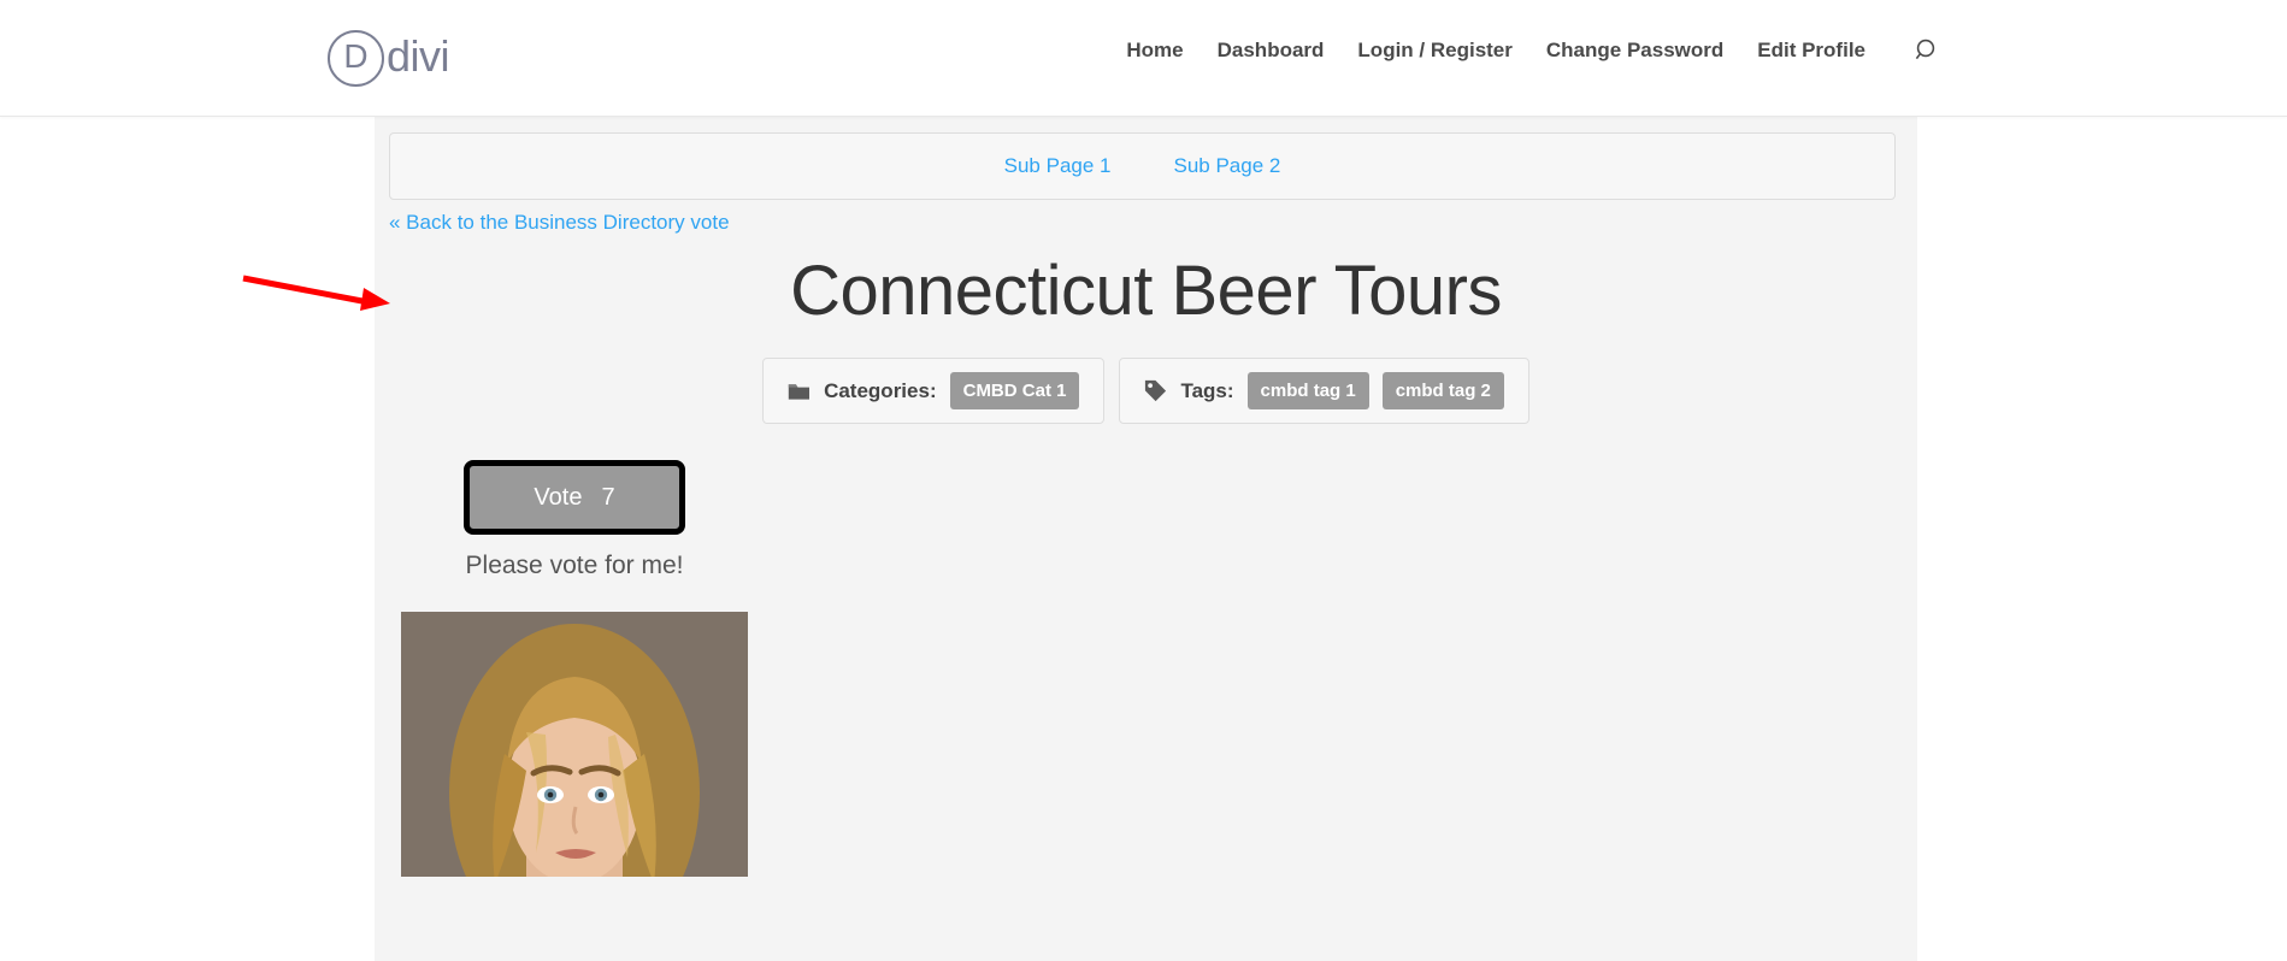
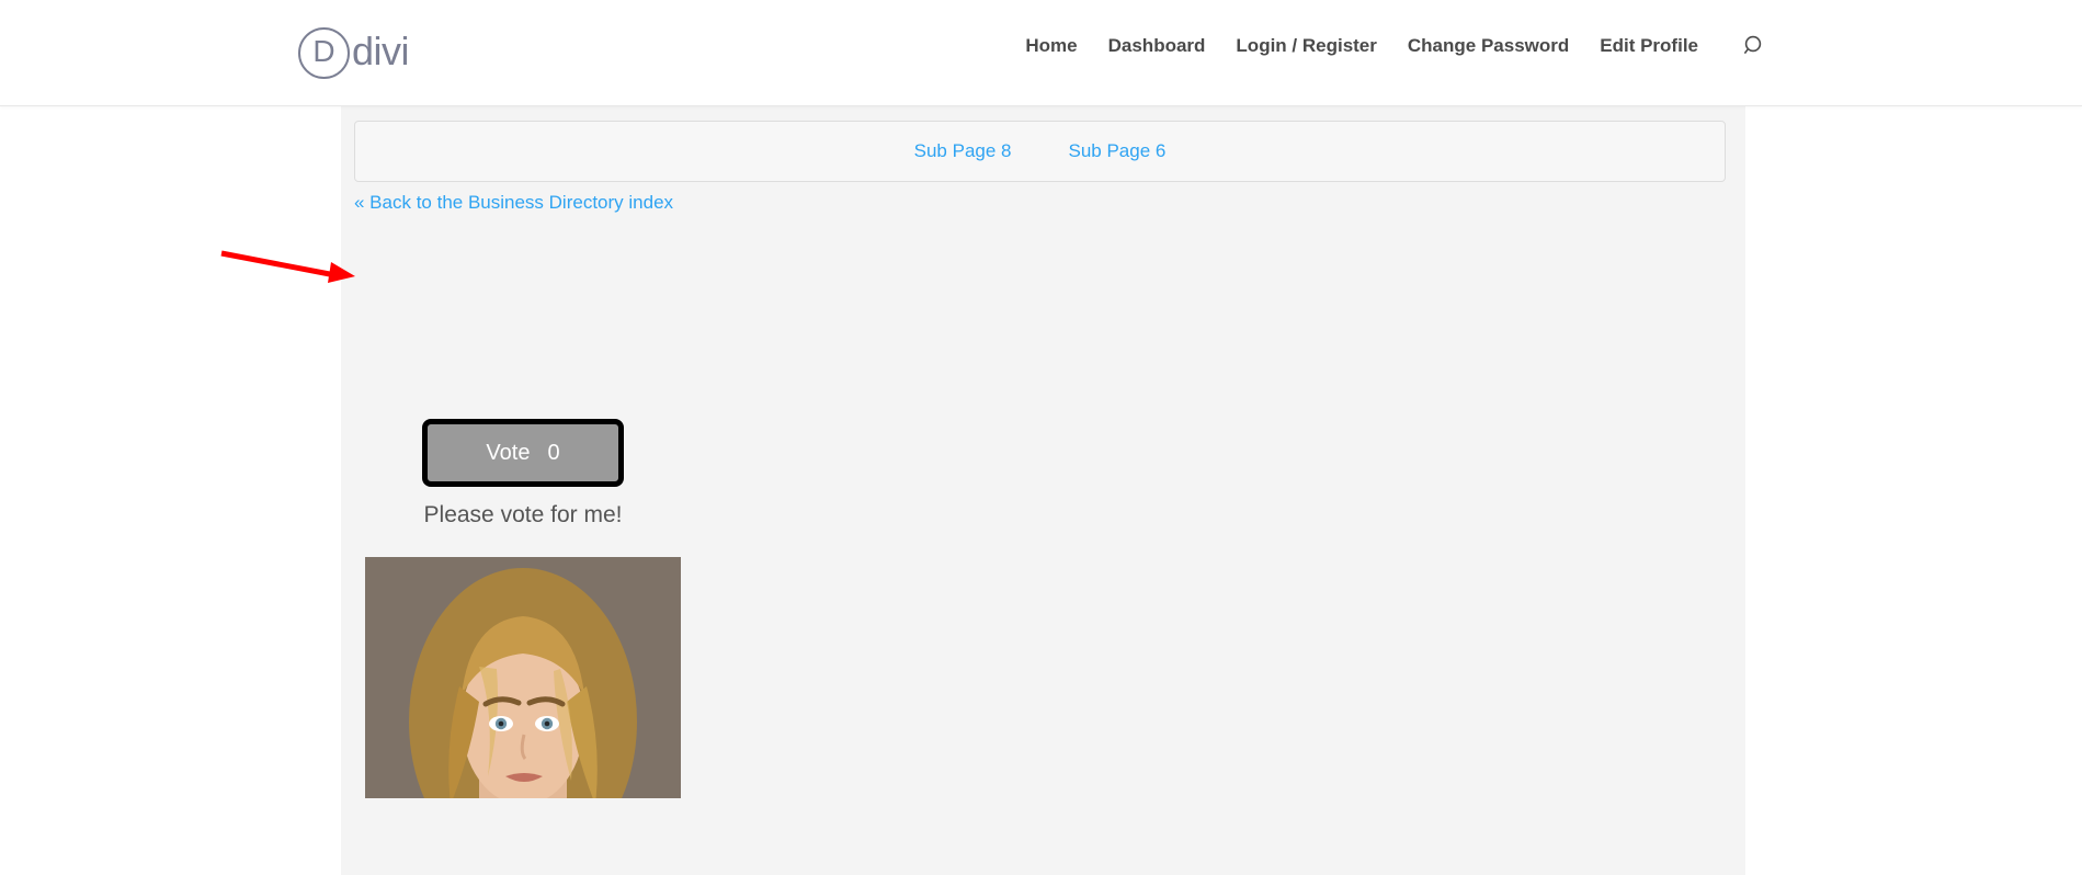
  D
  divi
  Home
  Dashboard
  Login / Register
  Change Password
  Edit Profile
- Sub Page 1
+ Sub Page 8
- Sub Page 2
+ Sub Page 6
- « Back to the Business Directory vote
+ « Back to the Business Directory index
- Connecticut Beer Tours
- Categories:
- CMBD Cat 1
- Tags:
- cmbd tag 1
- cmbd tag 2
  Vote
- 7
+ 0
  Please vote for me!
